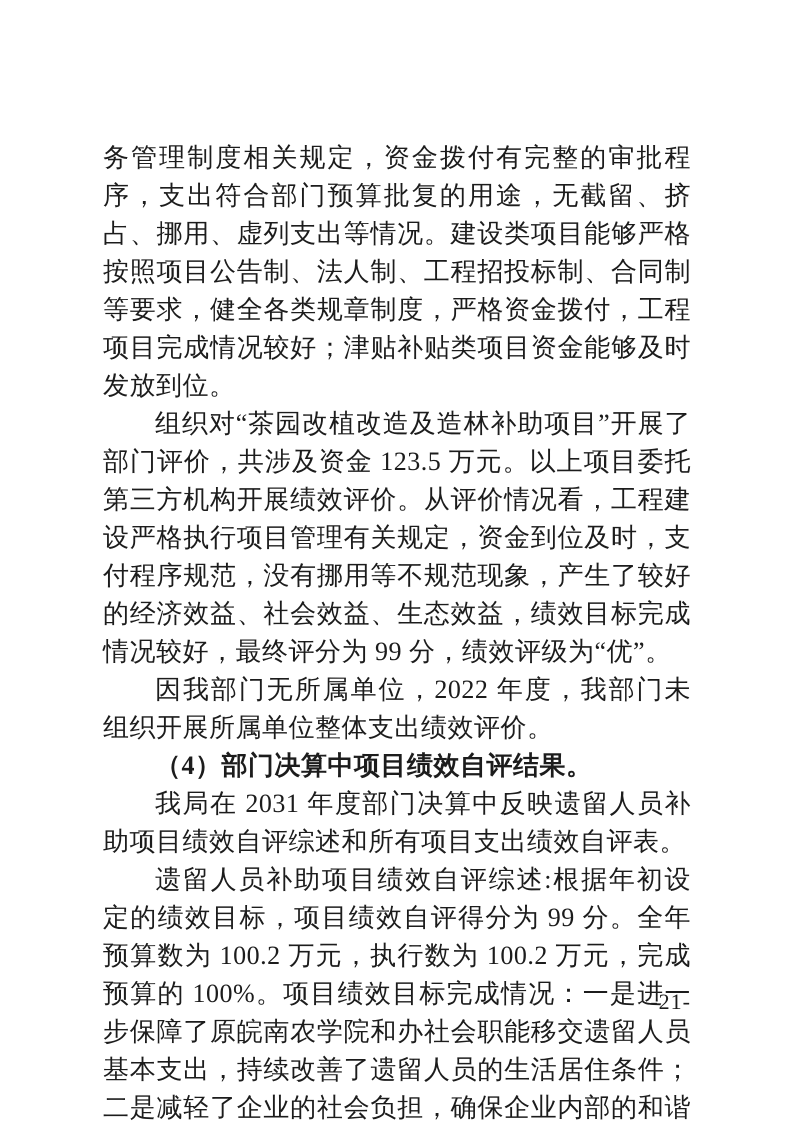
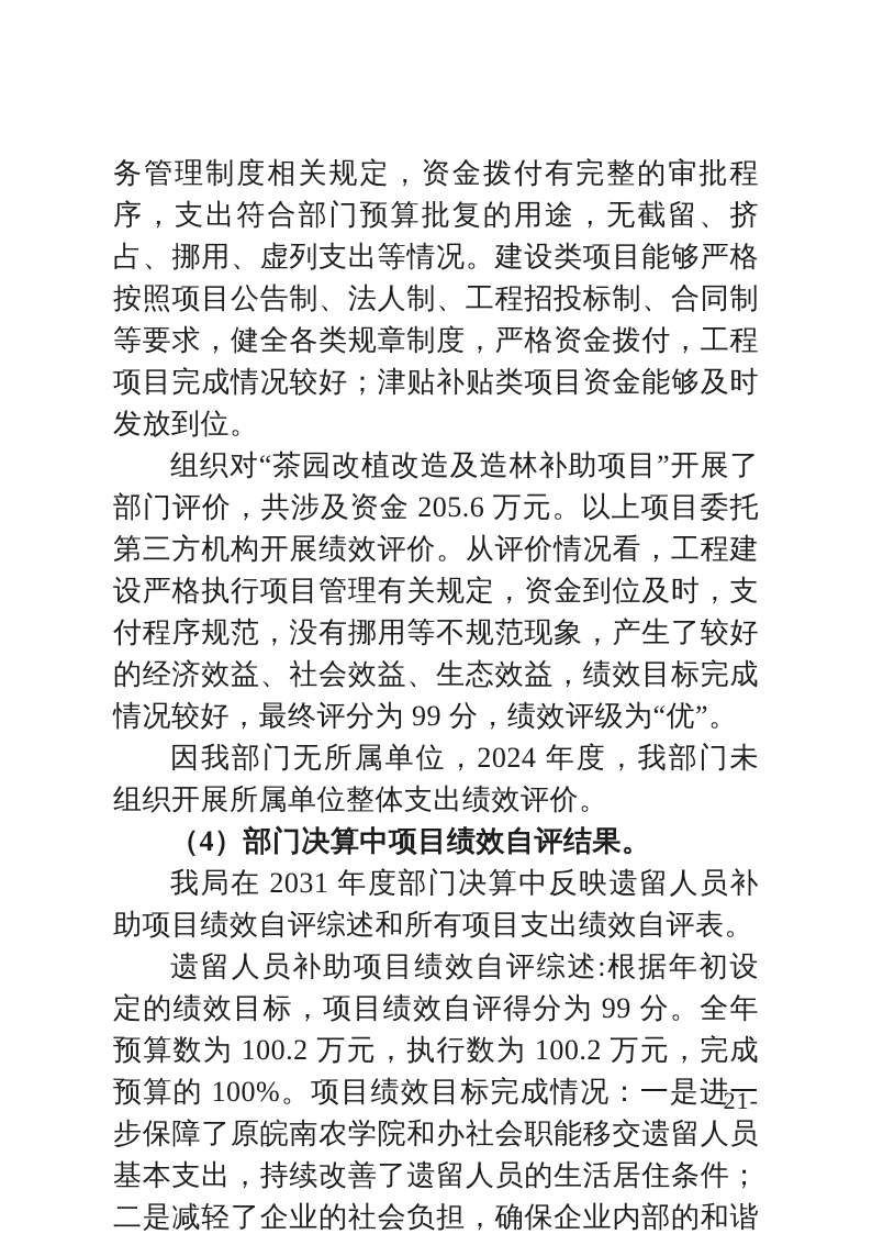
  务管理制度相关规定，资金拨付有完整的审批程序，支出符合部门预算批复的用途，无截留、挤占、挪用、虚列支出等情况。建设类项目能够严格按照项目公告制、法人制、工程招投标制、合同制等要求，健全各类规章制度，严格资金拨付，工程项目完成情况较好；津贴补贴类项目资金能够及时发放到位。
- 组织对“茶园改植改造及造林补助项目”开展了部门评价，共涉及资金 123.5 万元。以上项目委托第三方机构开展绩效评价。从评价情况看，工程建设严格执行项目管理有关规定，资金到位及时，支付程序规范，没有挪用等不规范现象，产生了较好的经济效益、社会效益、生态效益，绩效目标完成情况较好，最终评分为 99 分，绩效评级为“优”。
+ 组织对“茶园改植改造及造林补助项目”开展了部门评价，共涉及资金 205.6 万元。以上项目委托第三方机构开展绩效评价。从评价情况看，工程建设严格执行项目管理有关规定，资金到位及时，支付程序规范，没有挪用等不规范现象，产生了较好的经济效益、社会效益、生态效益，绩效目标完成情况较好，最终评分为 99 分，绩效评级为“优”。
- 因我部门无所属单位，2022 年度，我部门未组织开展所属单位整体支出绩效评价。
+ 因我部门无所属单位，2024 年度，我部门未组织开展所属单位整体支出绩效评价。
  （4）部门决算中项目绩效自评结果。
  我局在 2031 年度部门决算中反映遗留人员补助项目绩效自评综述和所有项目支出绩效自评表。
  遗留人员补助项目绩效自评综述:根据年初设定的绩效目标，项目绩效自评得分为 99 分。全年预算数为 100.2 万元，执行数为 100.2 万元，完成预算的 100%。项目绩效目标完成情况：一是进一步保障了原皖南农学院和办社会职能移交遗留人员基本支出，持续改善了遗留人员的生活居住条件；二是减轻了企业的社会负担，确保企业内部的和谐
  -21-
